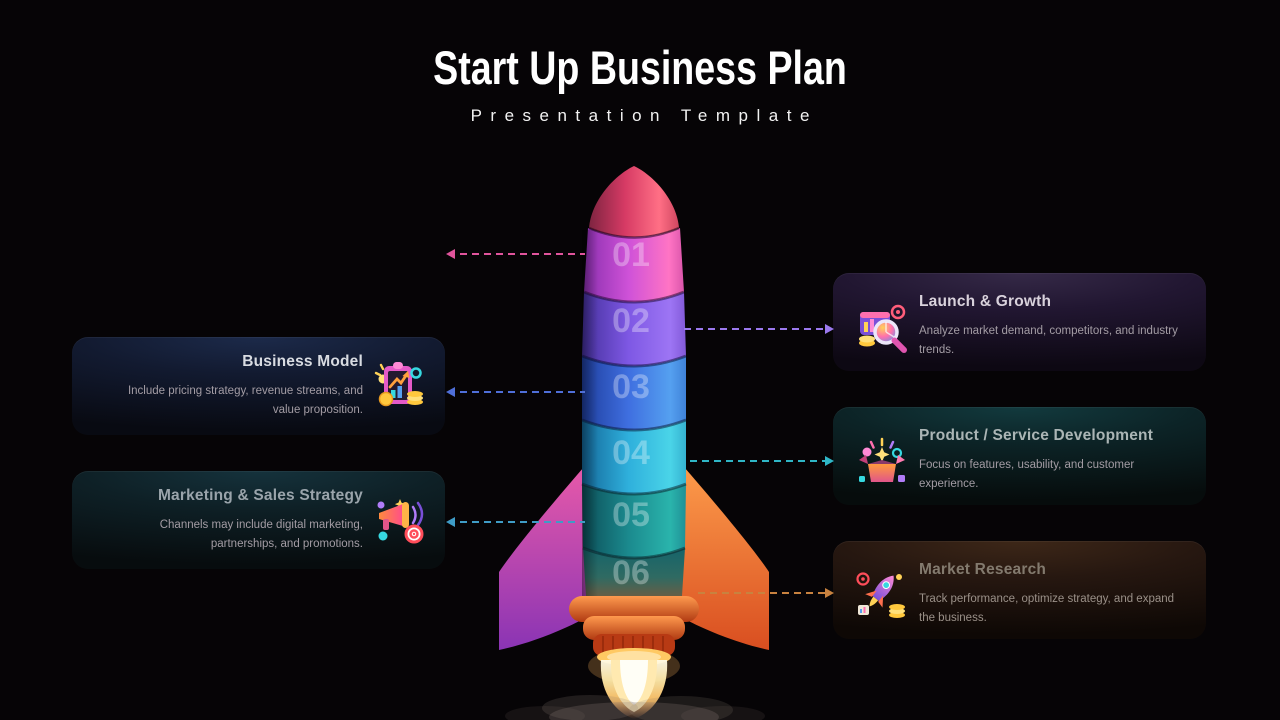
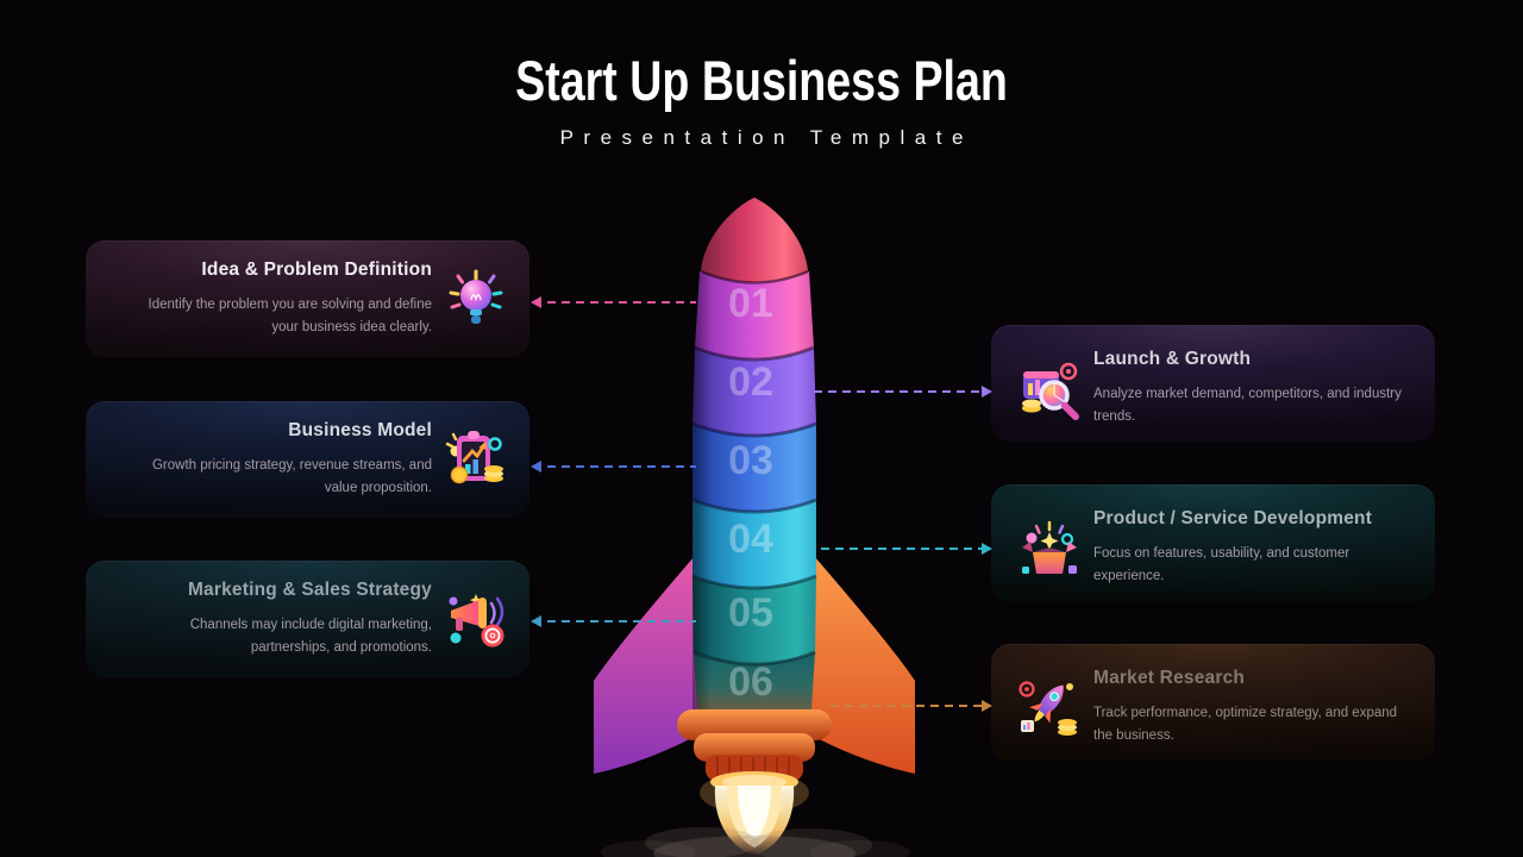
  Start Up Business Plan
  Presentation Template
+ Idea & Problem Definition
+ Identify the problem you are solving and define your business idea clearly.
  Launch & Growth
  Analyze market demand, competitors, and industry trends.
  Business Model
- Include pricing strategy, revenue streams, and value proposition.
+ Growth pricing strategy, revenue streams, and value proposition.
  Product / Service Development
  Focus on features, usability, and customer experience.
  Marketing & Sales Strategy
  Channels may include digital marketing, partnerships, and promotions.
  Market Research
  Track performance, optimize strategy, and expand the business.
  01
  02
  03
  04
  05
  06
